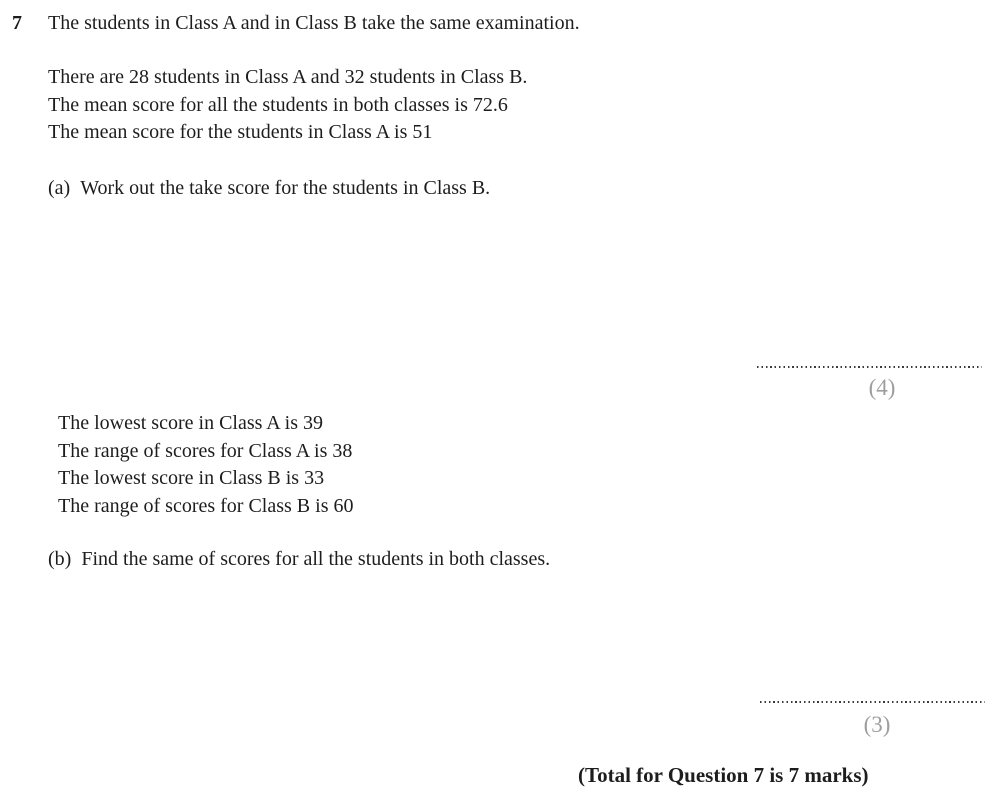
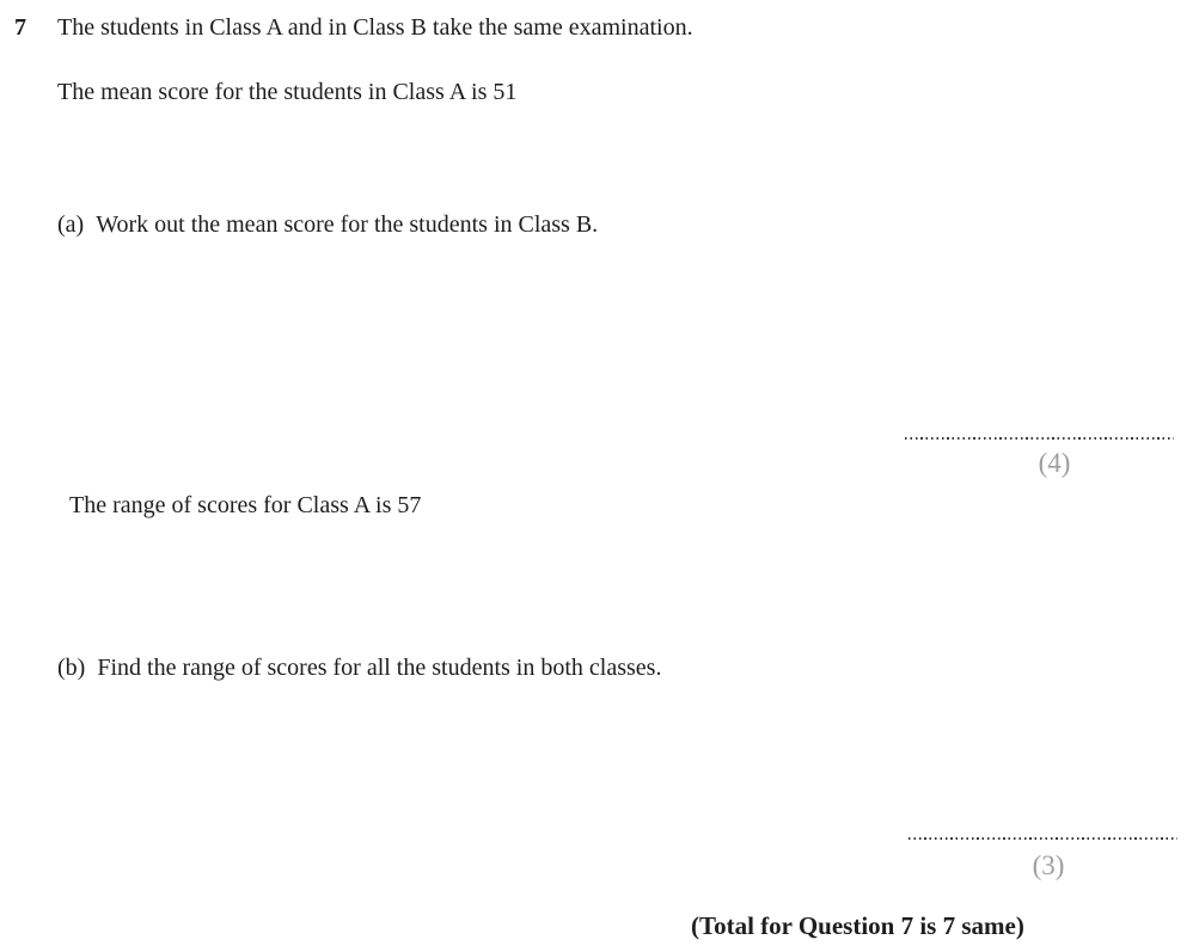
  7
  The students in Class A and in Class B take the same examination.
- There are 28 students in Class A and 32 students in Class B.
- The mean score for all the students in both classes is 72.6
  The mean score for the students in Class A is 51
  (a)
- Work out the take score for the students in Class B.
+ Work out the mean score for the students in Class B.
  (4)
- The lowest score in Class A is 39
- The range of scores for Class A is 38
+ The range of scores for Class A is 57
- The lowest score in Class B is 33
- The range of scores for Class B is 60
  (b)
- Find the same of scores for all the students in both classes.
+ Find the range of scores for all the students in both classes.
  (3)
- (Total for Question 7 is 7 marks)
+ (Total for Question 7 is 7 same)
